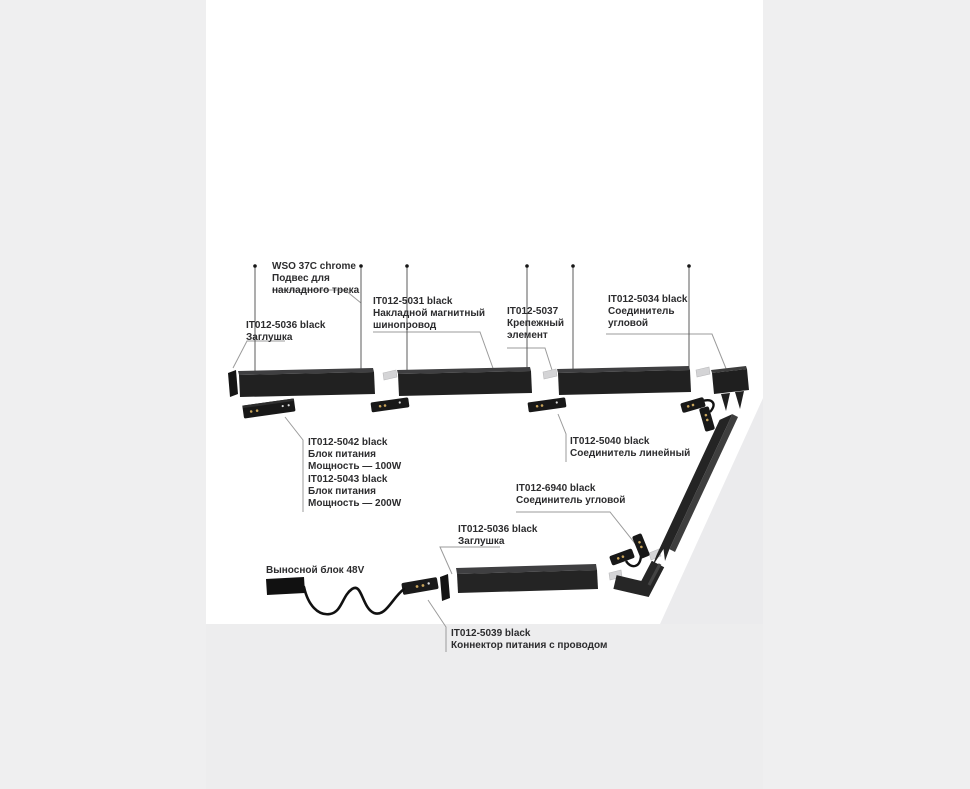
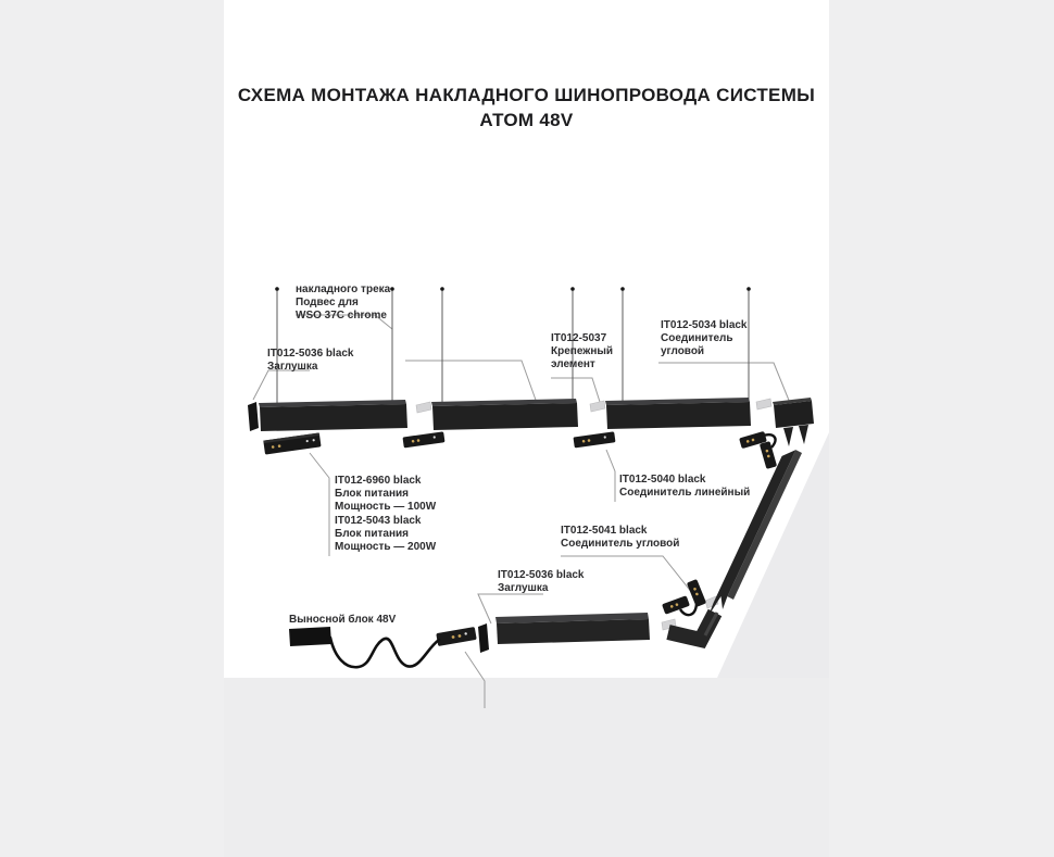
+ СХЕМА МОНТАЖА НАКЛАДНОГО ШИНОПРОВОДА СИСТЕМЫ АТОМ 48V
- WSO 37C chrome
+ накладного трека
  Подвес для
- накладного трека
+ WSO 37C chrome
  IT012-5036 black
  Заглушка
- IT012-5031 black
- Накладной магнитный
- шинопровод
  IT012-5037
  Крепежный
  элемент
  IT012-5034 black
  Соединитель
  угловой
- IT012-5042 black
+ IT012-6960 black
  Блок питания
  Мощность — 100W
  IT012-5043 black
  Блок питания
  Мощность — 200W
  IT012-5040 black
  Соединитель линейный
- IT012-6940 black
+ IT012-5041 black
  Соединитель угловой
  IT012-5036 black
  Заглушка
  Выносной блок 48V
- IT012-5039 black
- Коннектор питания с проводом
